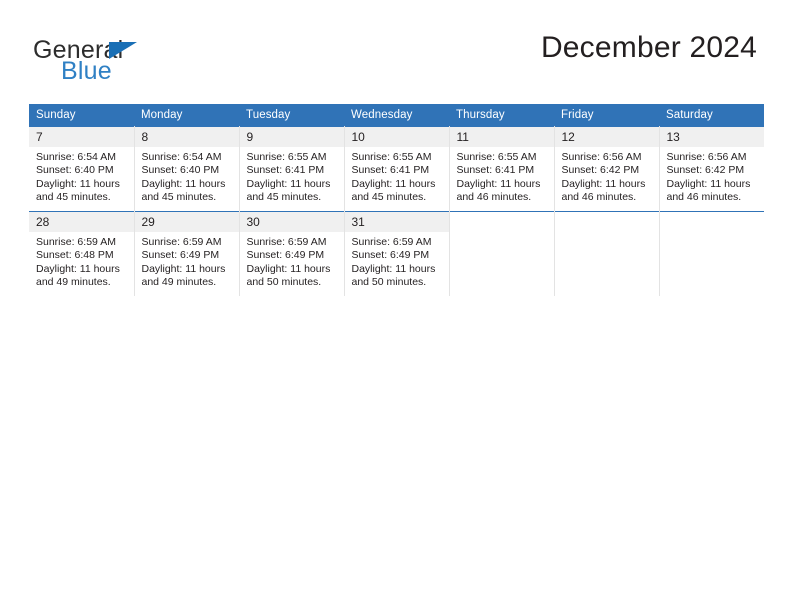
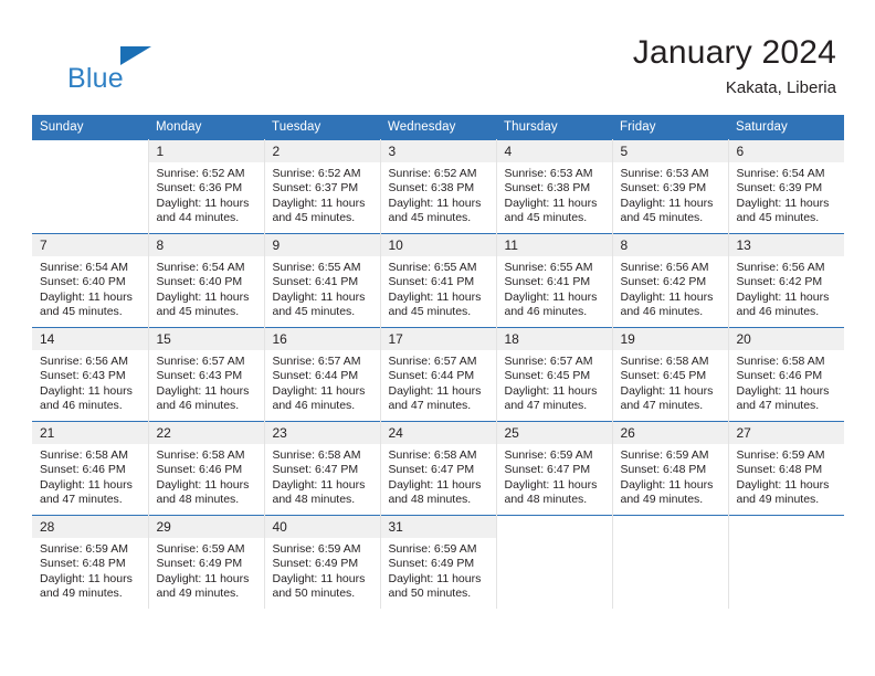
- General
  Blue
- December 2024
+ January 2024
+ Kakata, Liberia
  Sunday	Monday	Tuesday	Wednesday	Thursday	Friday	Saturday
+ 	1Sunrise: 6:52 AMSunset: 6:36 PMDaylight: 11 hours and 44 minutes.	2Sunrise: 6:52 AMSunset: 6:37 PMDaylight: 11 hours and 45 minutes.	3Sunrise: 6:52 AMSunset: 6:38 PMDaylight: 11 hours and 45 minutes.	4Sunrise: 6:53 AMSunset: 6:38 PMDaylight: 11 hours and 45 minutes.	5Sunrise: 6:53 AMSunset: 6:39 PMDaylight: 11 hours and 45 minutes.	6Sunrise: 6:54 AMSunset: 6:39 PMDaylight: 11 hours and 45 minutes.
- 7Sunrise: 6:54 AMSunset: 6:40 PMDaylight: 11 hours and 45 minutes.	8Sunrise: 6:54 AMSunset: 6:40 PMDaylight: 11 hours and 45 minutes.	9Sunrise: 6:55 AMSunset: 6:41 PMDaylight: 11 hours and 45 minutes.	10Sunrise: 6:55 AMSunset: 6:41 PMDaylight: 11 hours and 45 minutes.	11Sunrise: 6:55 AMSunset: 6:41 PMDaylight: 11 hours and 46 minutes.	12Sunrise: 6:56 AMSunset: 6:42 PMDaylight: 11 hours and 46 minutes.	13Sunrise: 6:56 AMSunset: 6:42 PMDaylight: 11 hours and 46 minutes.
+ 7Sunrise: 6:54 AMSunset: 6:40 PMDaylight: 11 hours and 45 minutes.	8Sunrise: 6:54 AMSunset: 6:40 PMDaylight: 11 hours and 45 minutes.	9Sunrise: 6:55 AMSunset: 6:41 PMDaylight: 11 hours and 45 minutes.	10Sunrise: 6:55 AMSunset: 6:41 PMDaylight: 11 hours and 45 minutes.	11Sunrise: 6:55 AMSunset: 6:41 PMDaylight: 11 hours and 46 minutes.	8Sunrise: 6:56 AMSunset: 6:42 PMDaylight: 11 hours and 46 minutes.	13Sunrise: 6:56 AMSunset: 6:42 PMDaylight: 11 hours and 46 minutes.
+ 14Sunrise: 6:56 AMSunset: 6:43 PMDaylight: 11 hours and 46 minutes.	15Sunrise: 6:57 AMSunset: 6:43 PMDaylight: 11 hours and 46 minutes.	16Sunrise: 6:57 AMSunset: 6:44 PMDaylight: 11 hours and 46 minutes.	17Sunrise: 6:57 AMSunset: 6:44 PMDaylight: 11 hours and 47 minutes.	18Sunrise: 6:57 AMSunset: 6:45 PMDaylight: 11 hours and 47 minutes.	19Sunrise: 6:58 AMSunset: 6:45 PMDaylight: 11 hours and 47 minutes.	20Sunrise: 6:58 AMSunset: 6:46 PMDaylight: 11 hours and 47 minutes.
+ 21Sunrise: 6:58 AMSunset: 6:46 PMDaylight: 11 hours and 47 minutes.	22Sunrise: 6:58 AMSunset: 6:46 PMDaylight: 11 hours and 48 minutes.	23Sunrise: 6:58 AMSunset: 6:47 PMDaylight: 11 hours and 48 minutes.	24Sunrise: 6:58 AMSunset: 6:47 PMDaylight: 11 hours and 48 minutes.	25Sunrise: 6:59 AMSunset: 6:47 PMDaylight: 11 hours and 48 minutes.	26Sunrise: 6:59 AMSunset: 6:48 PMDaylight: 11 hours and 49 minutes.	27Sunrise: 6:59 AMSunset: 6:48 PMDaylight: 11 hours and 49 minutes.
- 28Sunrise: 6:59 AMSunset: 6:48 PMDaylight: 11 hours and 49 minutes.	29Sunrise: 6:59 AMSunset: 6:49 PMDaylight: 11 hours and 49 minutes.	30Sunrise: 6:59 AMSunset: 6:49 PMDaylight: 11 hours and 50 minutes.	31Sunrise: 6:59 AMSunset: 6:49 PMDaylight: 11 hours and 50 minutes.
+ 28Sunrise: 6:59 AMSunset: 6:48 PMDaylight: 11 hours and 49 minutes.	29Sunrise: 6:59 AMSunset: 6:49 PMDaylight: 11 hours and 49 minutes.	40Sunrise: 6:59 AMSunset: 6:49 PMDaylight: 11 hours and 50 minutes.	31Sunrise: 6:59 AMSunset: 6:49 PMDaylight: 11 hours and 50 minutes.
